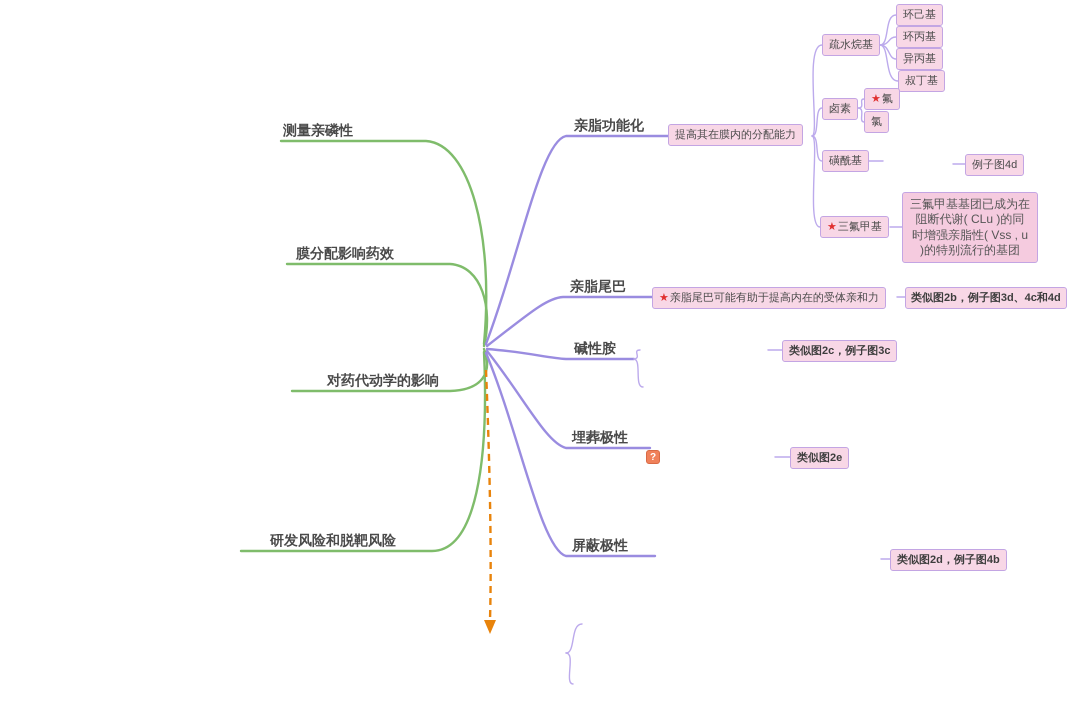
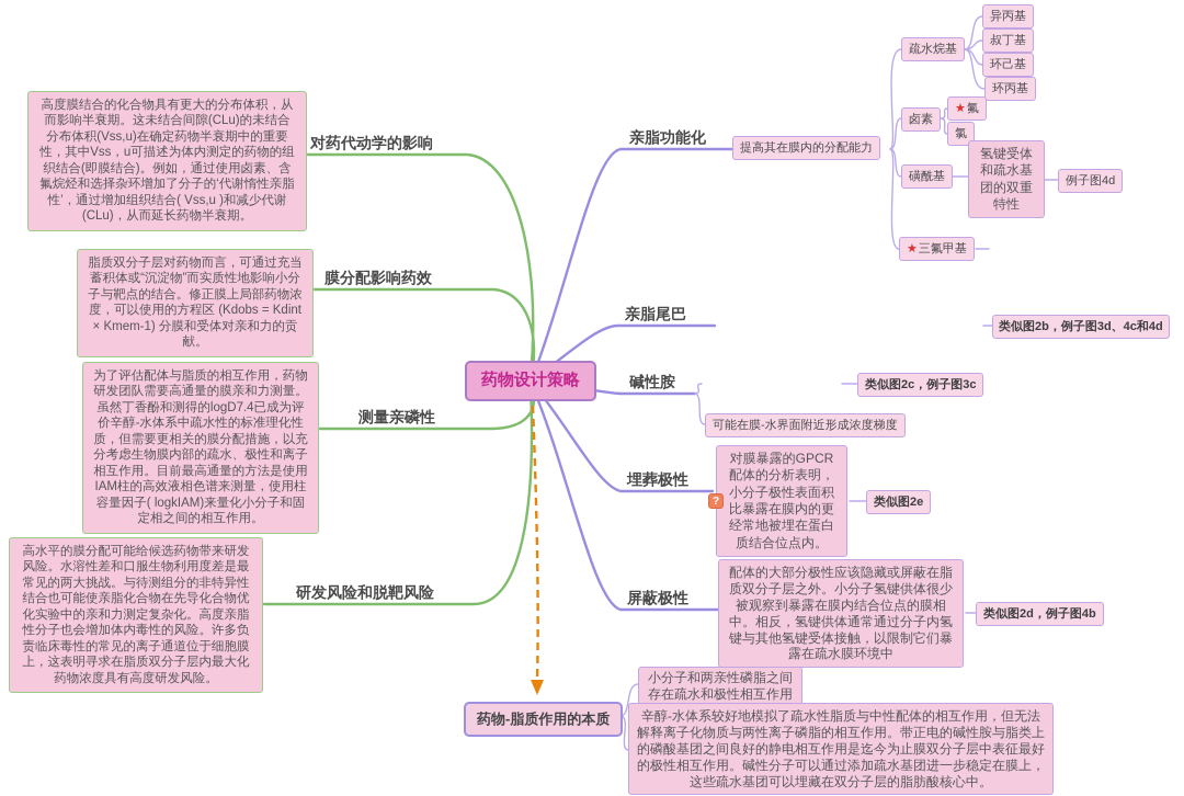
+ 药物设计策略
- 测量亲磷性
+ 对药代动学的影响
  膜分配影响药效
- 对药代动学的影响
+ 测量亲磷性
  研发风险和脱靶风险
+ 高度膜结合的化合物具有更大的分布体积，从而影响半衰期。这未结合间隙(CLu)的未结合分布体积(Vss,u)在确定药物半衰期中的重要性，其中Vss，u可描述为体内测定的药物的组织结合(即膜结合)。例如，通过使用卤素、含氟烷烃和选择杂环增加了分子的‘代谢惰性亲脂性’，通过增加组织结合( Vss,u )和减少代谢(CLu)，从而延长药物半衰期。
+ 脂质双分子层对药物而言，可通过充当蓄积体或“沉淀物”而实质性地影响小分子与靶点的结合。修正膜上局部药物浓度，可以使用的方程区 (Kdobs = Kdint × Kmem-1) 分膜和受体对亲和力的贡献。
+ 为了评估配体与脂质的相互作用，药物研发团队需要高通量的膜亲和力测量。虽然丁香酚和测得的logD7.4已成为评价辛醇-水体系中疏水性的标准理化性质，但需要更相关的膜分配措施，以充分考虑生物膜内部的疏水、极性和离子相互作用。目前最高通量的方法是使用IAM柱的高效液相色谱来测量，使用柱容量因子( logkIAM)来量化小分子和固定相之间的相互作用。
+ 高水平的膜分配可能给候选药物带来研发风险。水溶性差和口服生物利用度差是最常见的两大挑战。与待测组分的非特异性结合也可能使亲脂化合物在先导化合物优化实验中的亲和力测定复杂化。高度亲脂性分子也会增加体内毒性的风险。许多负责临床毒性的常见的离子通道位于细胞膜上，这表明寻求在脂质双分子层内最大化药物浓度具有高度研发风险。
  亲脂功能化
  亲脂尾巴
  碱性胺
  埋葬极性
  屏蔽极性
  提高其在膜内的分配能力
  疏水烷基
- 环己基
+ 异丙基
- 环丙基
+ 叔丁基
- 异丙基
+ 环己基
- 叔丁基
+ 环丙基
  卤素
  ★氟
  氯
  磺酰基
+ 氢键受体和疏水基团的双重特性
  例子图4d
  ★三氟甲基
- 三氟甲基基团已成为在阻断代谢( CLu )的同时增强亲脂性( Vss , u )的特别流行的基团
- ★亲脂尾巴可能有助于提高内在的受体亲和力
  类似图2b，例子图3d、4c和4d
  类似图2c，例子图3c
+ 可能在膜-水界面附近形成浓度梯度
+ 对膜暴露的GPCR配体的分析表明，小分子极性表面积比暴露在膜内的更经常地被埋在蛋白质结合位点内。
  ?
  类似图2e
+ 配体的大部分极性应该隐藏或屏蔽在脂质双分子层之外。小分子氢键供体很少被观察到暴露在膜内结合位点的膜相中。相反，氢键供体通常通过分子内氢键与其他氢键受体接触，以限制它们暴露在疏水膜环境中
  类似图2d，例子图4b
+ 药物-脂质作用的本质
+ 小分子和两亲性磷脂之间存在疏水和极性相互作用
+ 辛醇-水体系较好地模拟了疏水性脂质与中性配体的相互作用，但无法解释离子化物质与两性离子磷脂的相互作用。带正电的碱性胺与脂类上的磷酸基团之间良好的静电相互作用是迄今为止膜双分子层中表征最好的极性相互作用。碱性分子可以通过添加疏水基团进一步稳定在膜上，这些疏水基团可以埋藏在双分子层的脂肪酸核心中。
